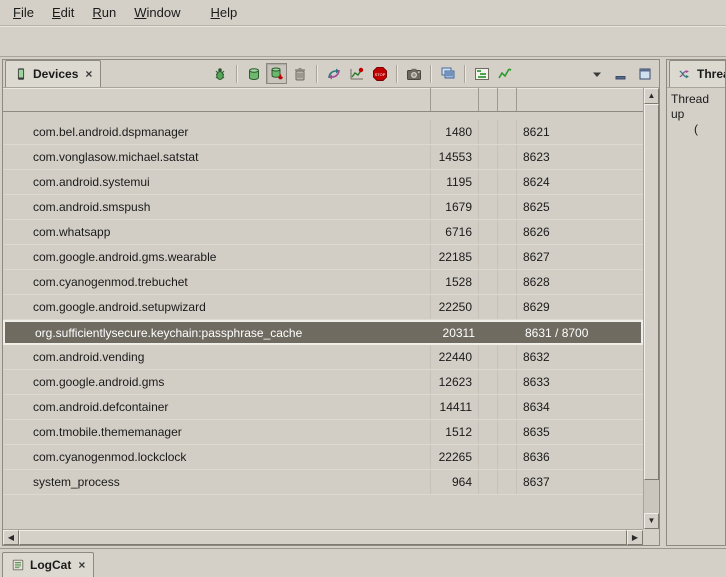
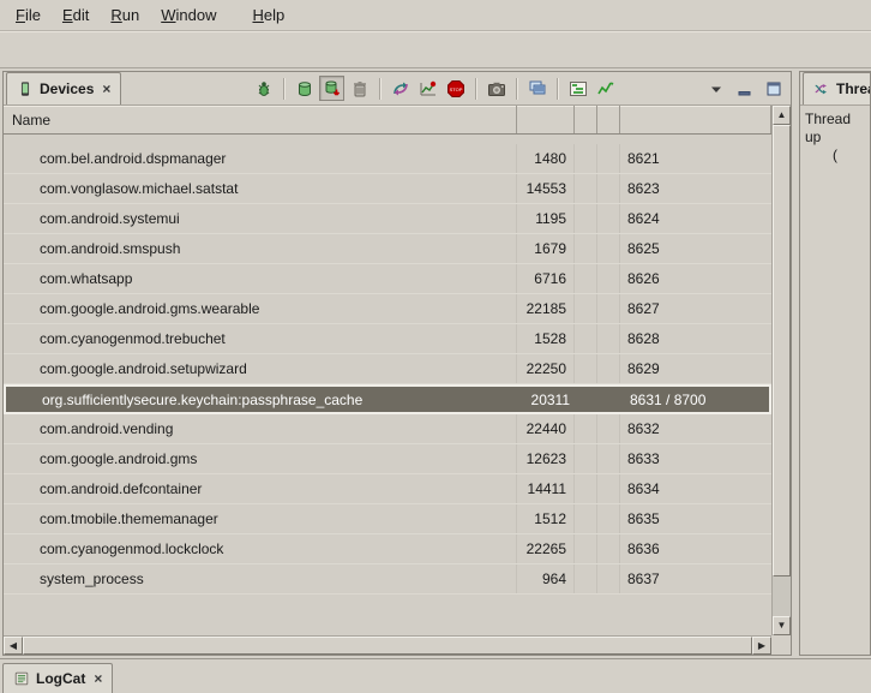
  File
  Edit
  Run
  Window
  Help
  Devices
  ×
+ Name
  com.bel.android.dspmanager
  1480
  8621
  com.vonglasow.michael.satstat
  14553
  8623
  com.android.systemui
  1195
  8624
  com.android.smspush
  1679
  8625
  com.whatsapp
  6716
  8626
  com.google.android.gms.wearable
  22185
  8627
  com.cyanogenmod.trebuchet
  1528
  8628
  com.google.android.setupwizard
  22250
  8629
  org.sufficientlysecure.keychain:passphrase_cache
  20311
  8631 / 8700
  com.android.vending
  22440
  8632
  com.google.android.gms
  12623
  8633
  com.android.defcontainer
  14411
  8634
  com.tmobile.thememanager
  1512
  8635
  com.cyanogenmod.lockclock
  22265
  8636
  system_process
  964
  8637
  ▲
  ▼
  ◀
  ▶
  Thread up
  (
  LogCat
  ×
